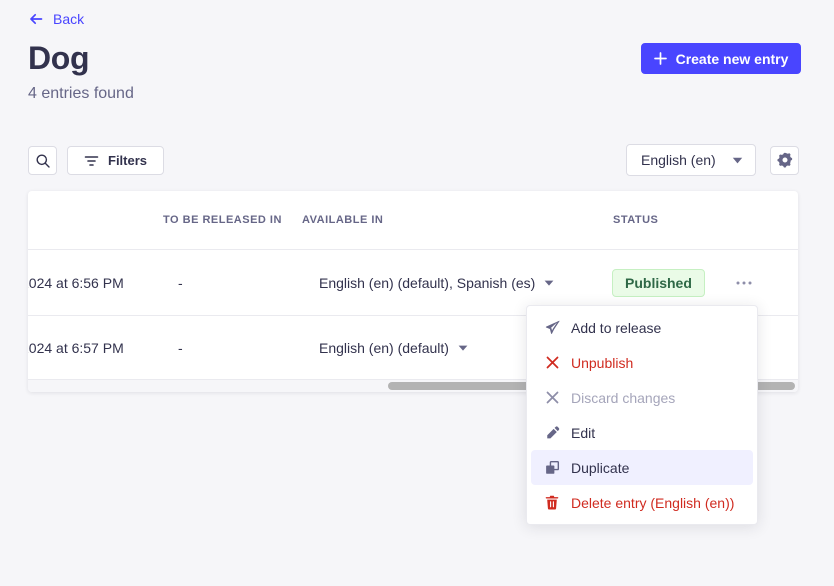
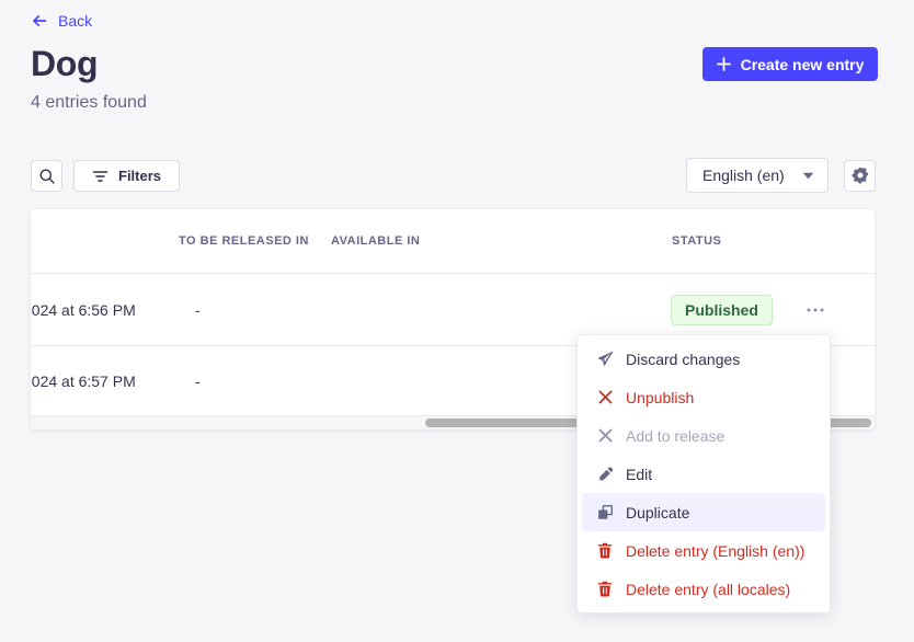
  Back
  Dog
  4 entries found
  Create new entry
  Filters
  English (en)
  TO BE RELEASED IN
  AVAILABLE IN
  STATUS
  024 at 6:56 PM
  -
- English (en) (default), Spanish (es)
  Published
  024 at 6:57 PM
  -
- English (en) (default)
- Add to release
+ Discard changes
  Unpublish
- Discard changes
+ Add to release
  Edit
  Duplicate
  Delete entry (English (en))
+ Delete entry (all locales)
